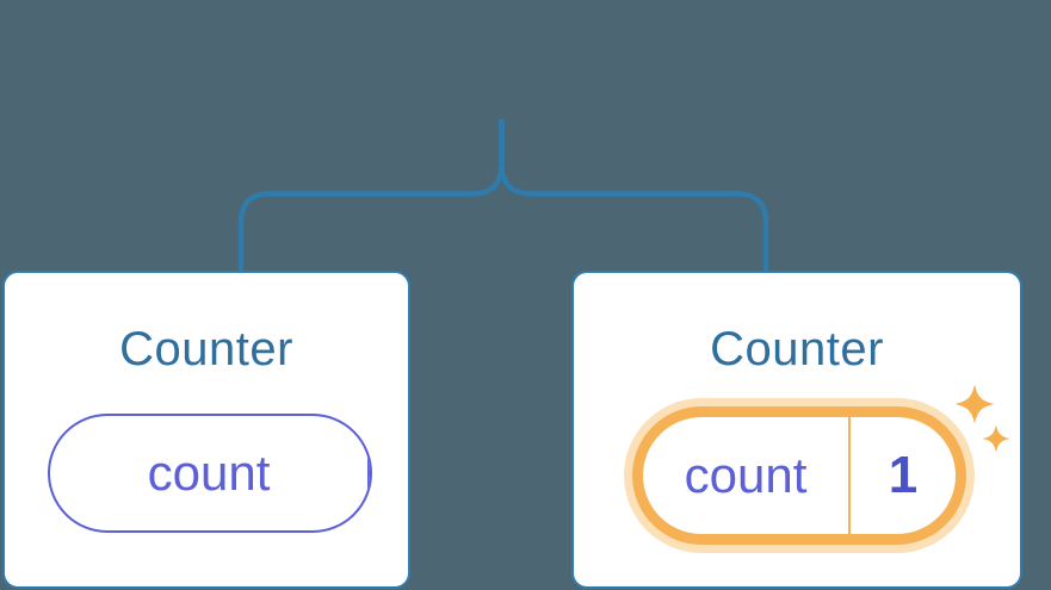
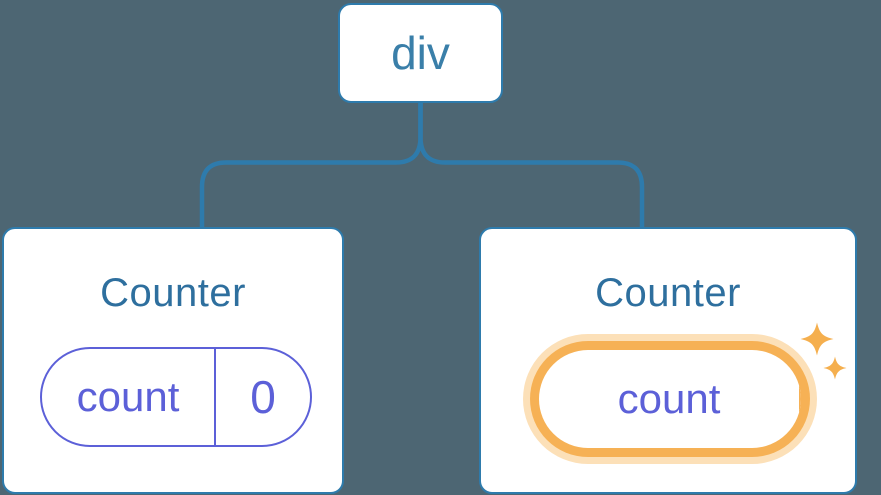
+ div
  Counter
  count
+ 0
  Counter
  count
- 1
